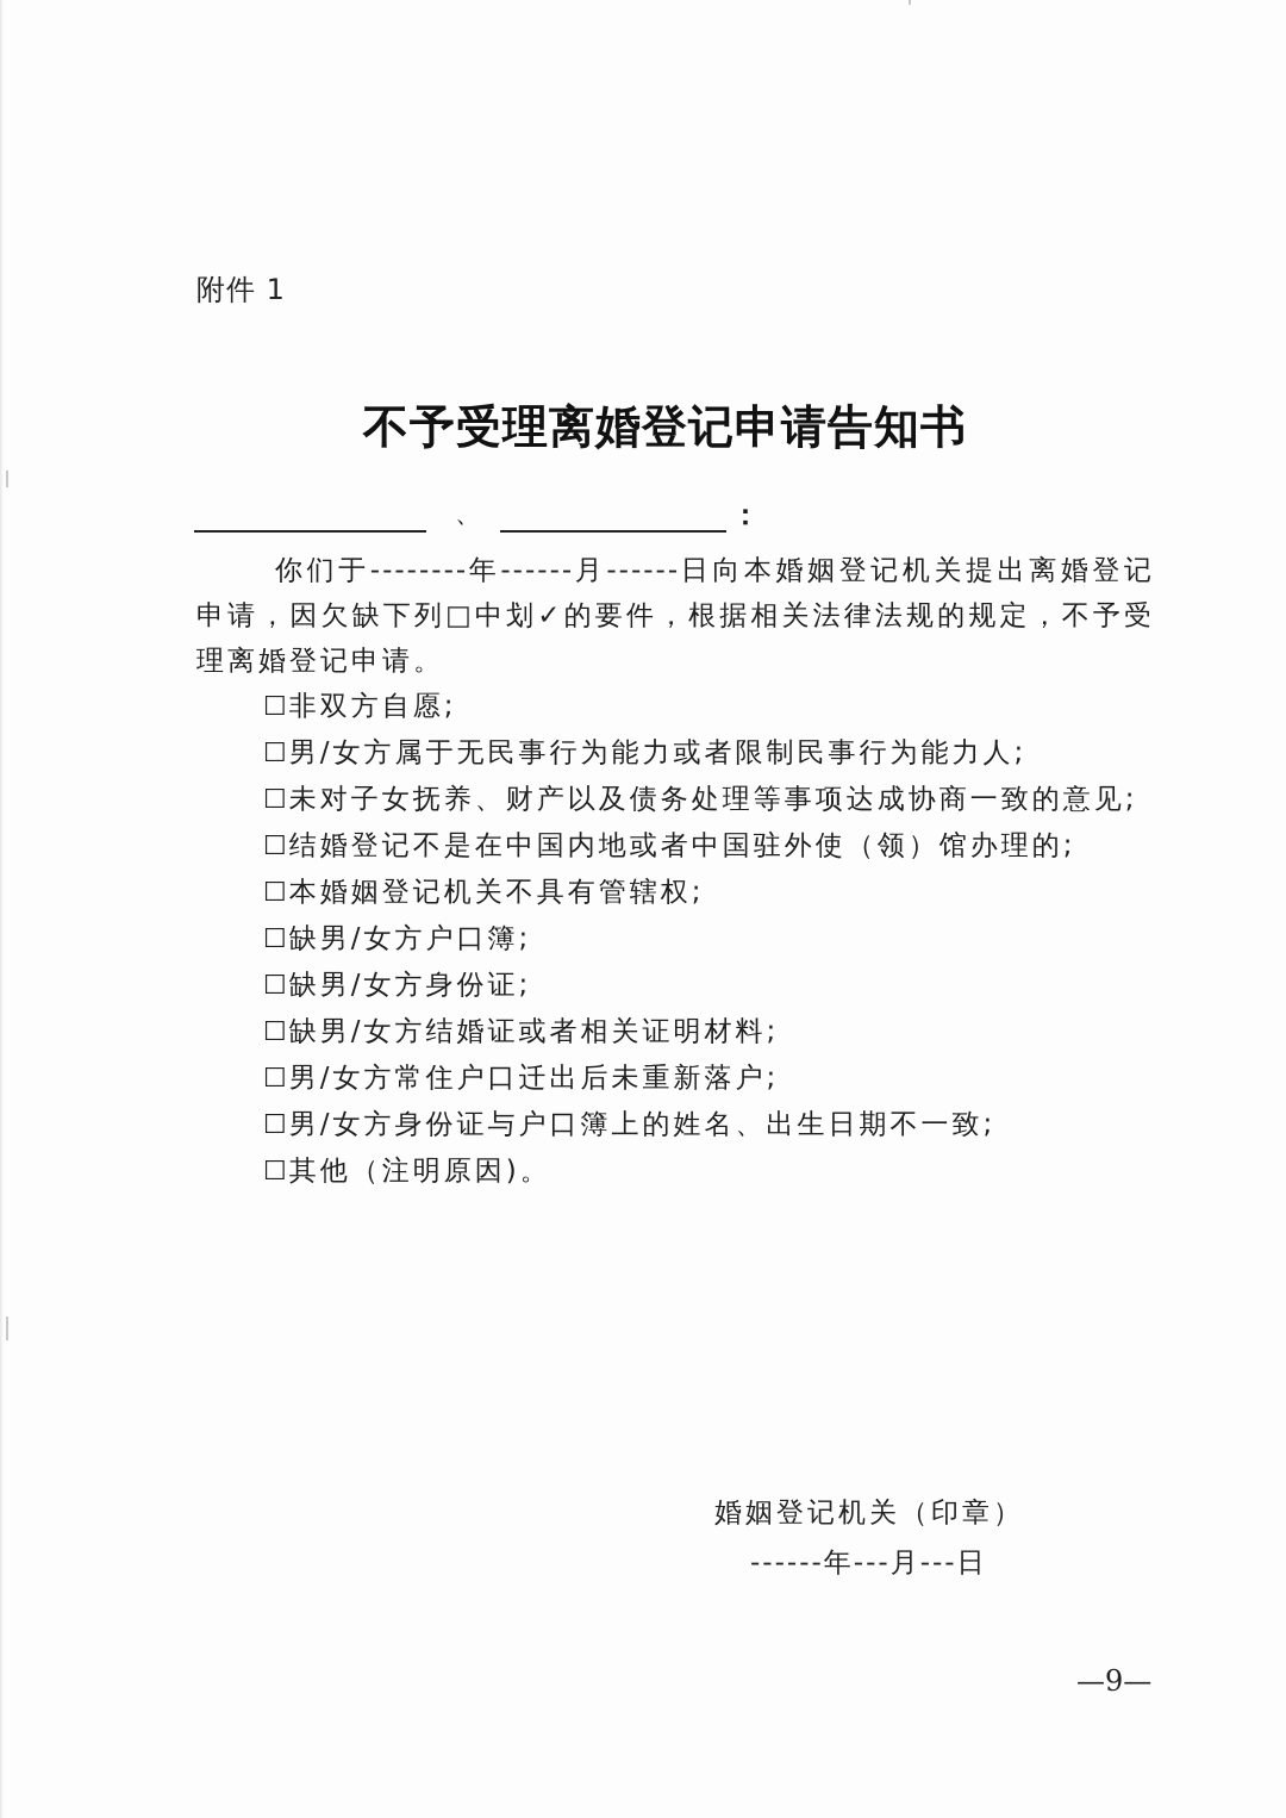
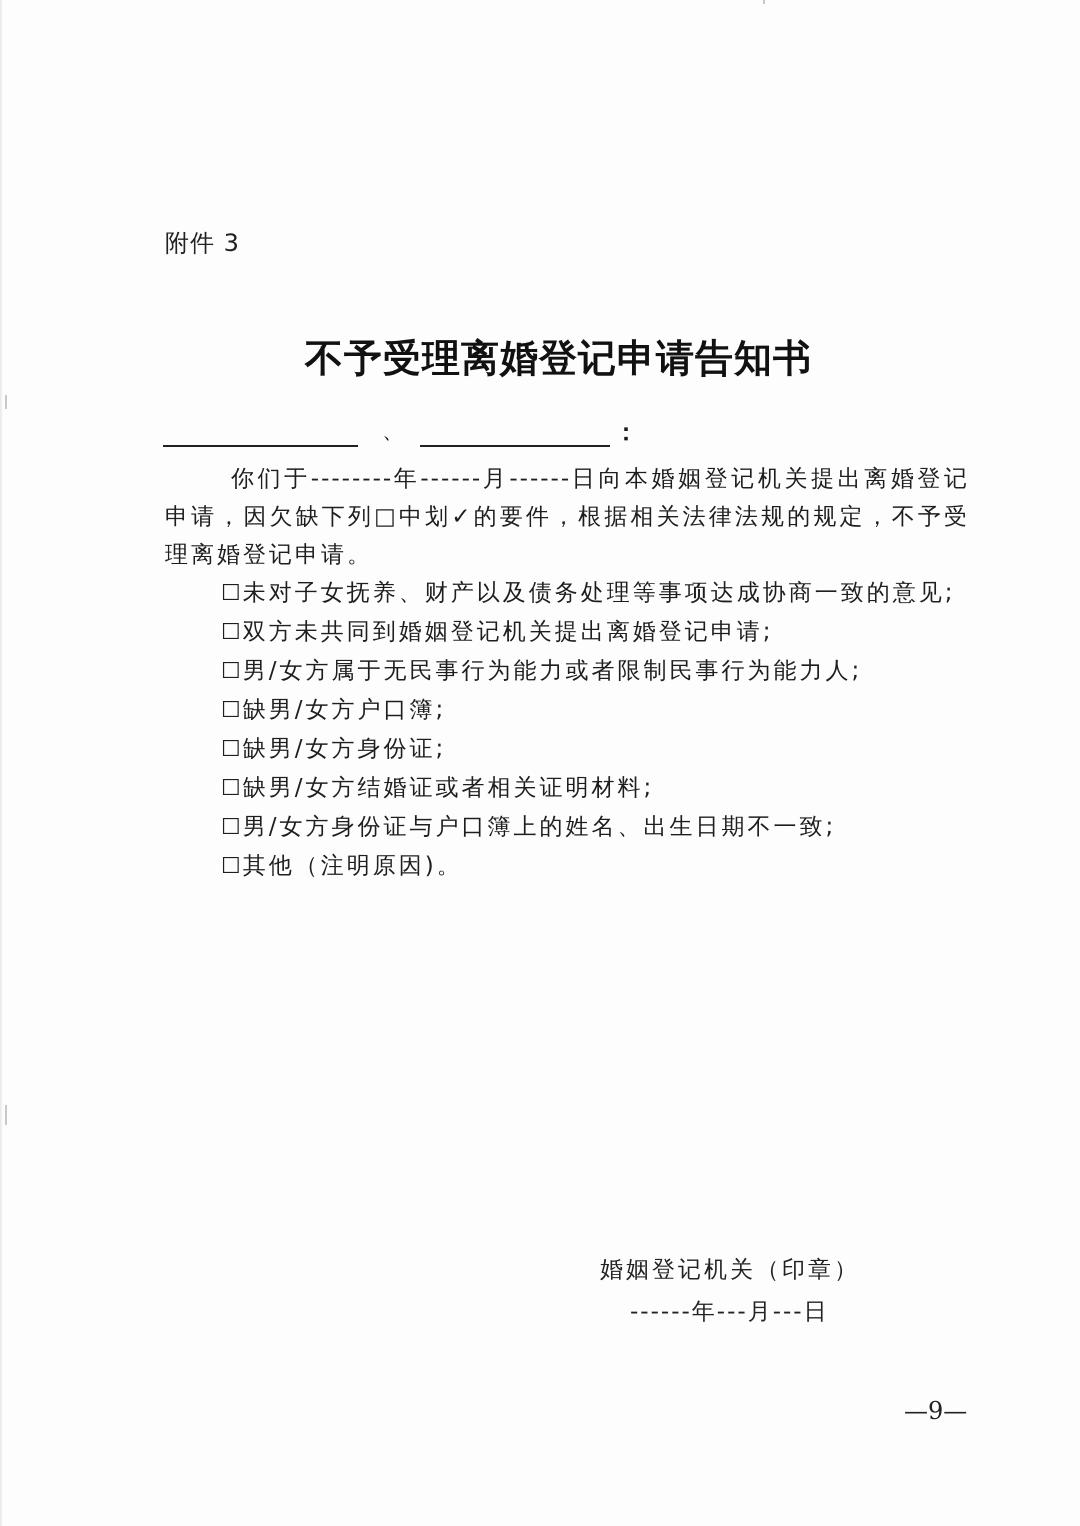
- 附件 1
+ 附件 3
  不予受理离婚登记申请告知书
  、
  ：
  你们于--------年------月------日向本婚姻登记机关提出离婚登记申请，因欠缺下列□中划✓的要件，根据相关法律法规的规定，不予受理离婚登记申请。
- ☐非双方自愿;
- ☐男/女方属于无民事行为能力或者限制民事行为能力人;
+ ☐未对子女抚养、财产以及债务处理等事项达成协商一致的意见;
+ ☐双方未共同到婚姻登记机关提出离婚登记申请;
- ☐未对子女抚养、财产以及债务处理等事项达成协商一致的意见;
+ ☐男/女方属于无民事行为能力或者限制民事行为能力人;
- ☐结婚登记不是在中国内地或者中国驻外使（领）馆办理的;
- ☐本婚姻登记机关不具有管辖权;
  ☐缺男/女方户口簿;
  ☐缺男/女方身份证;
  ☐缺男/女方结婚证或者相关证明材料;
- ☐男/女方常住户口迁出后未重新落户;
  ☐男/女方身份证与户口簿上的姓名、出生日期不一致;
  ☐其他（注明原因)。
  婚姻登记机关（印章）
  ------年---月---日
  —9—
